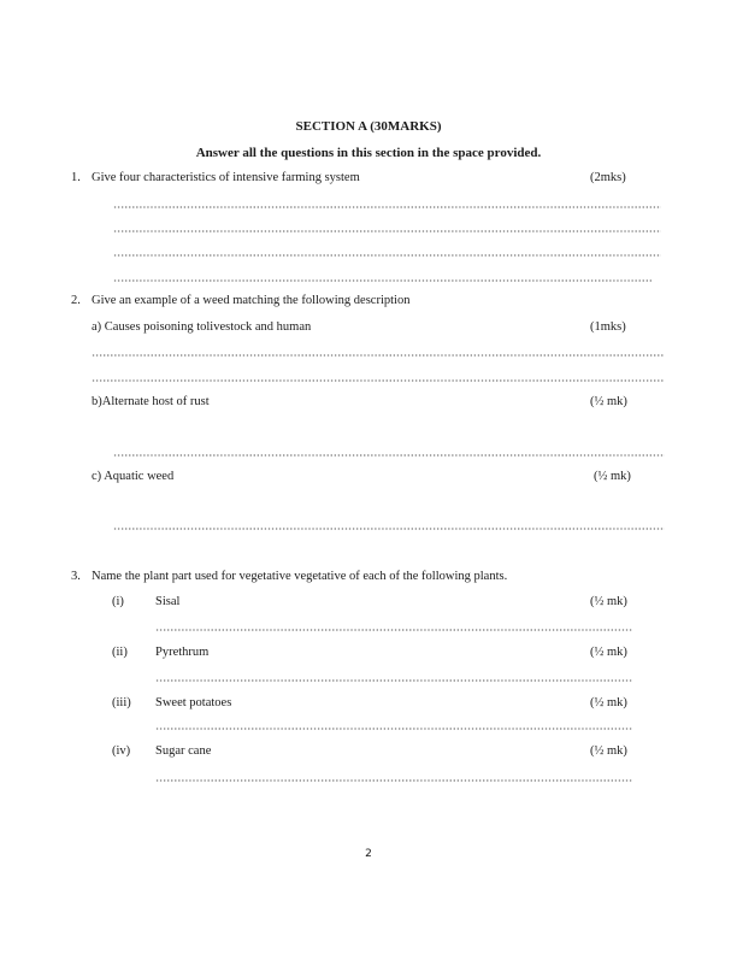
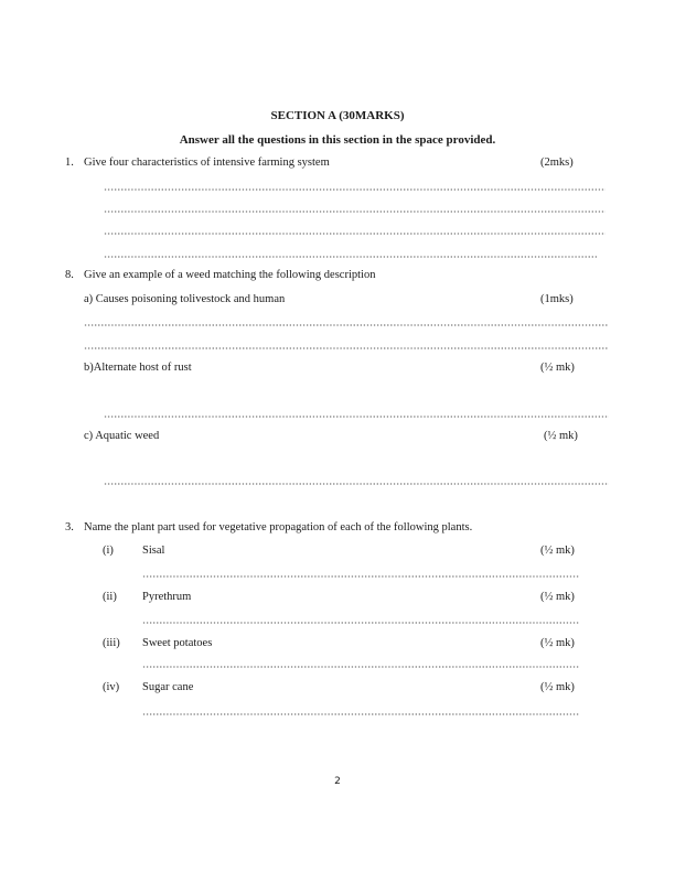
  SECTION A (30MARKS)
  Answer all the questions in this section in the space provided.
  1.
  Give four characteristics of intensive farming system
  (2mks)
- 2.
+ 8.
  Give an example of a weed matching the following description
  a) Causes poisoning tolivestock and human
  (1mks)
  b)Alternate host of rust
  (½ mk)
  c) Aquatic weed
  (½ mk)
  3.
- Name the plant part used for vegetative vegetative of each of the following plants.
+ Name the plant part used for vegetative propagation of each of the following plants.
  (i)
  Sisal
  (½ mk)
  (ii)
  Pyrethrum
  (½ mk)
  (iii)
  Sweet potatoes
  (½ mk)
  (iv)
  Sugar cane
  (½ mk)
  2
